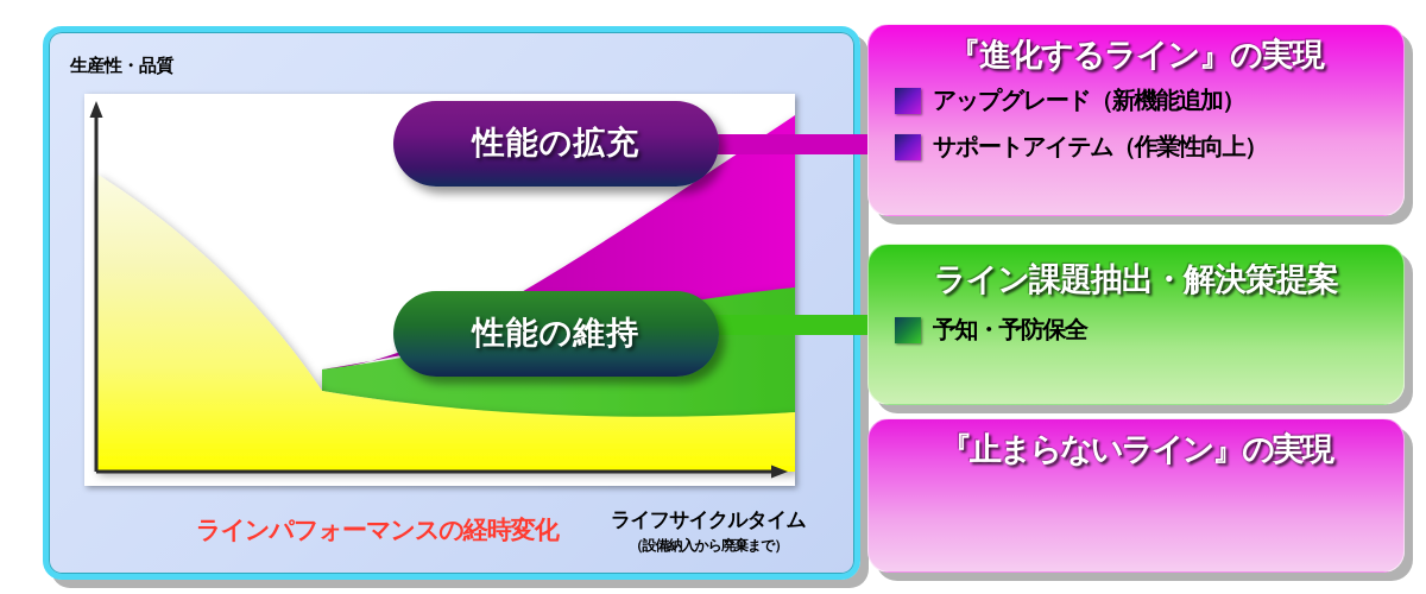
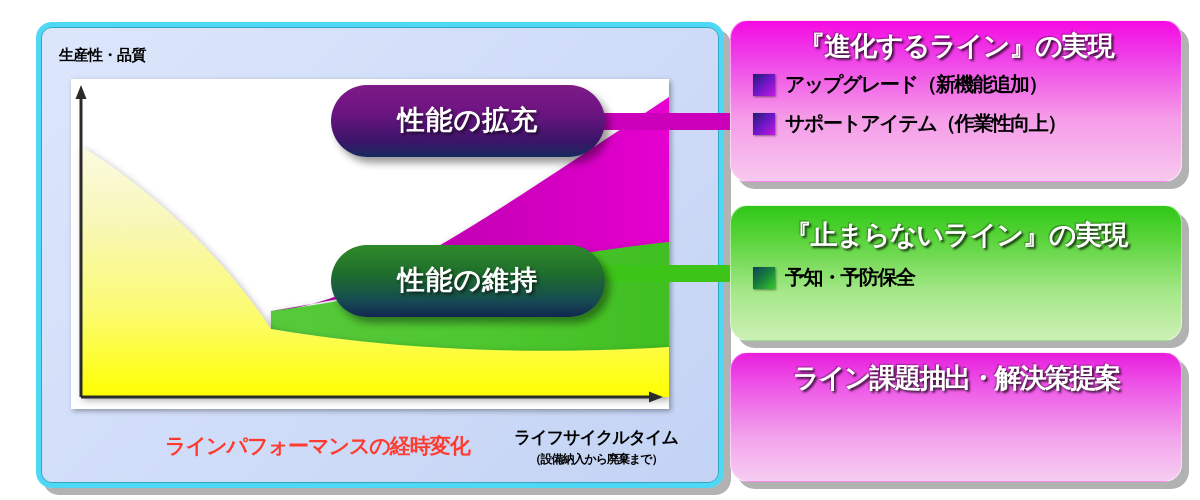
  生産性・品質
  ラインパフォーマンスの経時変化
  ライフサイクルタイム
  （設備納入から廃棄まで）
  性能の拡充
  性能の維持
  『進化するライン』の実現
  アップグレード（新機能追加）
  サポートアイテム（作業性向上）
- ライン課題抽出・解決策提案
+ 『止まらないライン』の実現
  予知・予防保全
- 『止まらないライン』の実現
+ ライン課題抽出・解決策提案
